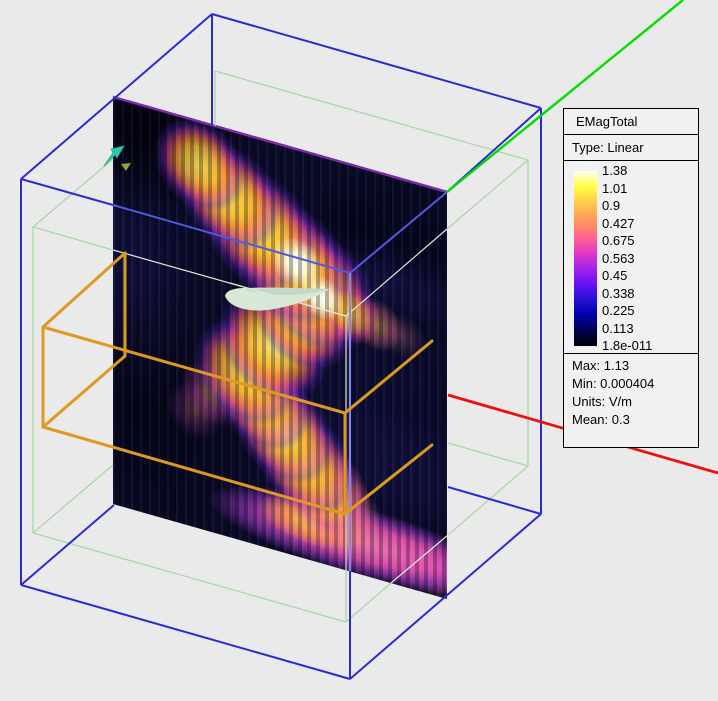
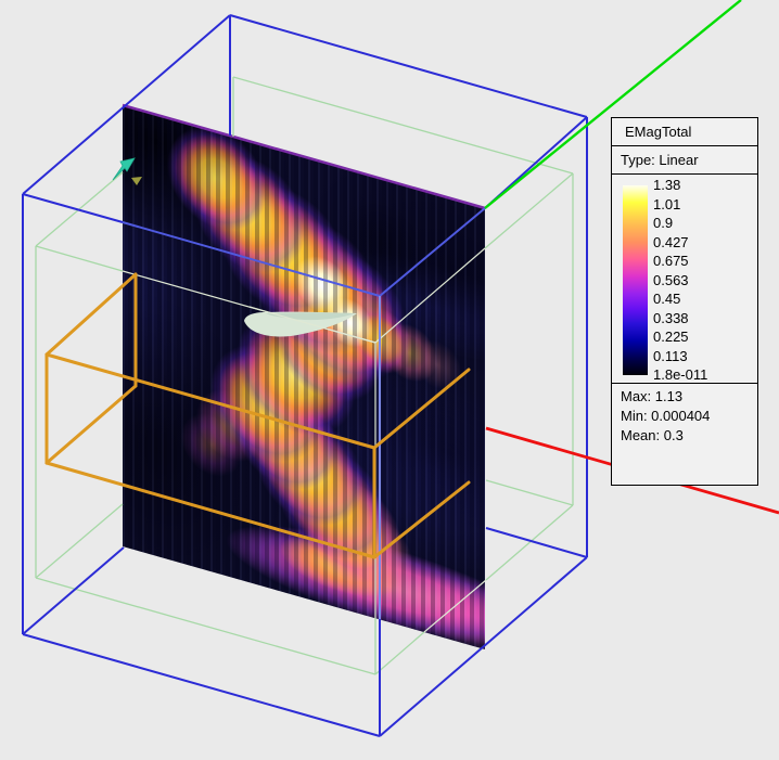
  EMagTotal
  Type: Linear
  1.38
  1.01
  0.9
  0.427
  0.675
  0.563
  0.45
  0.338
  0.225
  0.113
  1.8e-011
  Max: 1.13
  Min: 0.000404
- Units: V/m
  Mean: 0.3
